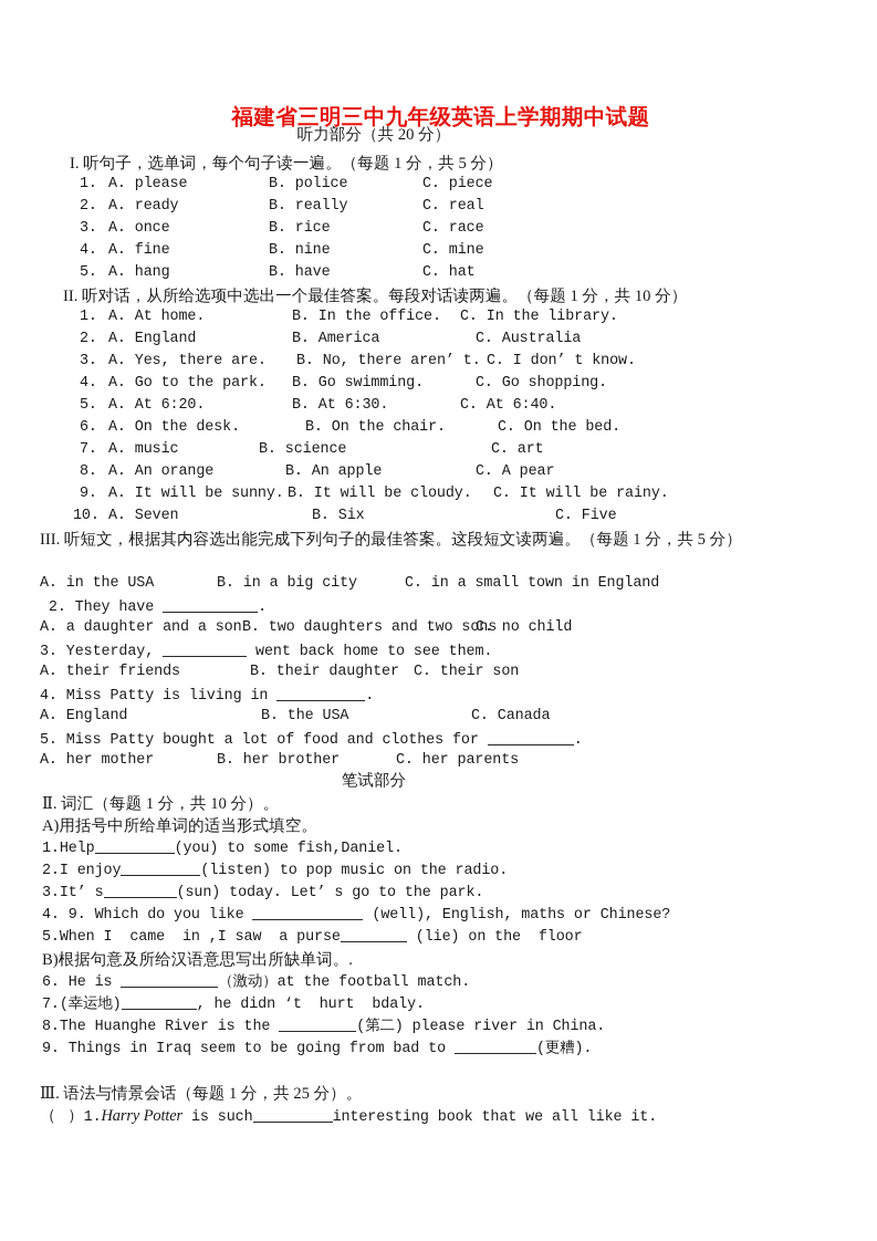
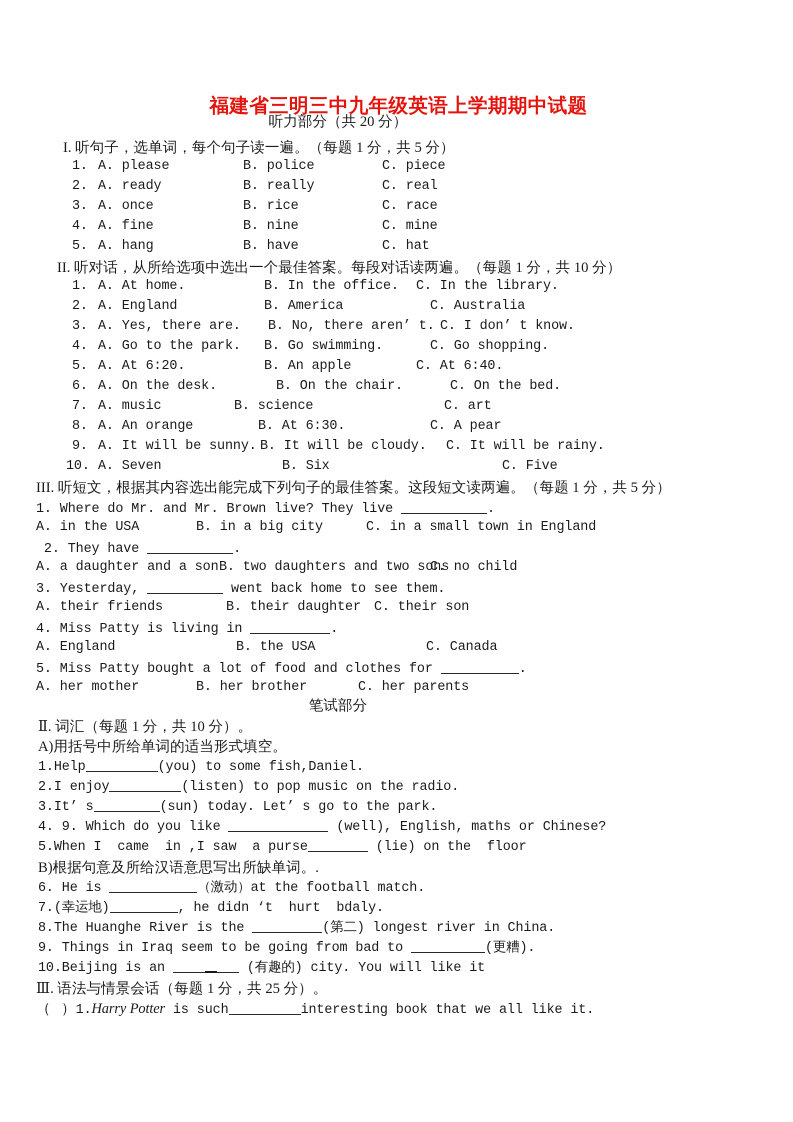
  福建省三明三中九年级英语上学期期中试题
  听力部分（共 20 分）
  I. 听句子，选单词，每个句子读一遍。（每题 1 分，共 5 分）
  1.
  A. please
  B. police
  C. piece
  2.
  A. ready
  B. really
  C. real
  3.
  A. once
  B. rice
  C. race
  4.
  A. fine
  B. nine
  C. mine
  5.
  A. hang
  B. have
  C. hat
  II. 听对话，从所给选项中选出一个最佳答案。每段对话读两遍。（每题 1 分，共 10 分）
  1.
  A. At home.
  B. In the office.
  C. In the library.
  2.
  A. England
  B. America
  C. Australia
  3.
  A. Yes, there are.
  B. No, there aren’ t.
  C. I don’ t know.
  4.
  A. Go to the park.
  B. Go swimming.
  C. Go shopping.
  5.
  A. At 6:20.
- B. At 6:30.
+ B. An apple
  C. At 6:40.
  6.
  A. On the desk.
  B. On the chair.
  C. On the bed.
  7.
  A. music
  B. science
  C. art
  8.
  A. An orange
- B. An apple
+ B. At 6:30.
  C. A pear
  9.
  A. It will be sunny.
  B. It will be cloudy.
  C. It will be rainy.
  10.
  A. Seven
  B. Six
  C. Five
  III. 听短文，根据其内容选出能完成下列句子的最佳答案。这段短文读两遍。（每题 1 分，共 5 分）
+ 1. Where do Mr. and Mr. Brown live? They live .
  A. in the USA
  B. in a big city
  C. in a small town in England
  2. They have .
  A. a daughter and a son
  B. two daughters and two sons
  C. no child
  3. Yesterday, went back home to see them.
  A. their friends
  B. their daughter
  C. their son
  4. Miss Patty is living in .
  A. England
  B. the USA
  C. Canada
  5. Miss Patty bought a lot of food and clothes for .
  A. her mother
  B. her brother
  C. her parents
  笔试部分
  Ⅱ. 词汇（每题 1 分，共 10 分）。
  A)用括号中所给单词的适当形式填空。
  1.Help (you) to some fish,Daniel.
  2.I enjoy (listen) to pop music on the radio.
  3.It’ s (sun) today. Let’ s go to the park.
  4. 9. Which do you like (well), English, maths or Chinese?
  5.When I came in ,I saw a purse (lie) on the floor
  B)根据句意及所给汉语意思写出所缺单词。.
  6. He is （激动）at the football match.
  7.(幸运地) , he didn ‘t hurt bdaly.
- 8.The Huanghe River is the (第二) please river in China.
+ 8.The Huanghe River is the (第二) longest river in China.
  9. Things in Iraq seem to be going from bad to (更糟).
+ 10.Beijing is an (有趣的) city. You will like it
  Ⅲ. 语法与情景会话（每题 1 分，共 25 分）。
  （ ）1.Harry Potter is such interesting book that we all like it.
